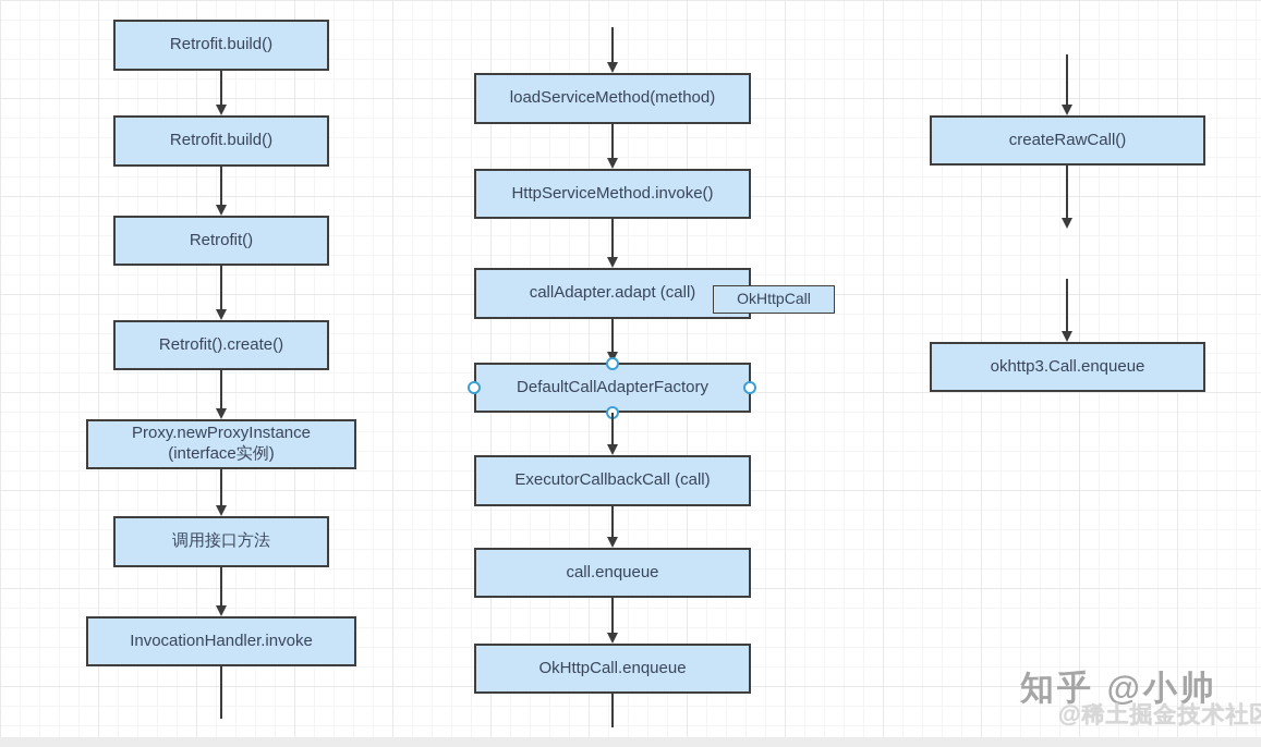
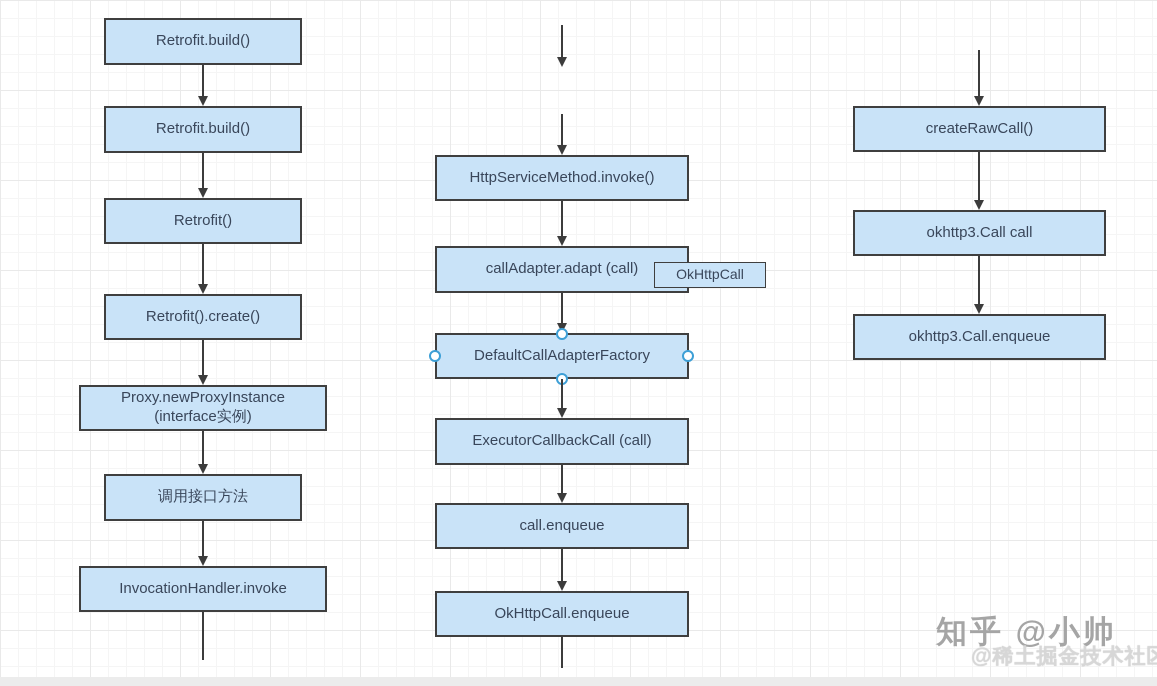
  Retrofit.build()
  Retrofit.build()
  Retrofit()
  Retrofit().create()
  Proxy.newProxyInstance
  (interface实例)
  调用接口方法
  InvocationHandler.invoke
- loadServiceMethod(method)
  HttpServiceMethod.invoke()
  callAdapter.adapt (call)
  OkHttpCall
  DefaultCallAdapterFactory
  ExecutorCallbackCall (call)
  call.enqueue
  OkHttpCall.enqueue
  createRawCall()
+ okhttp3.Call call
  okhttp3.Call.enqueue
  知乎 @小帅
  @稀土掘金技术社
